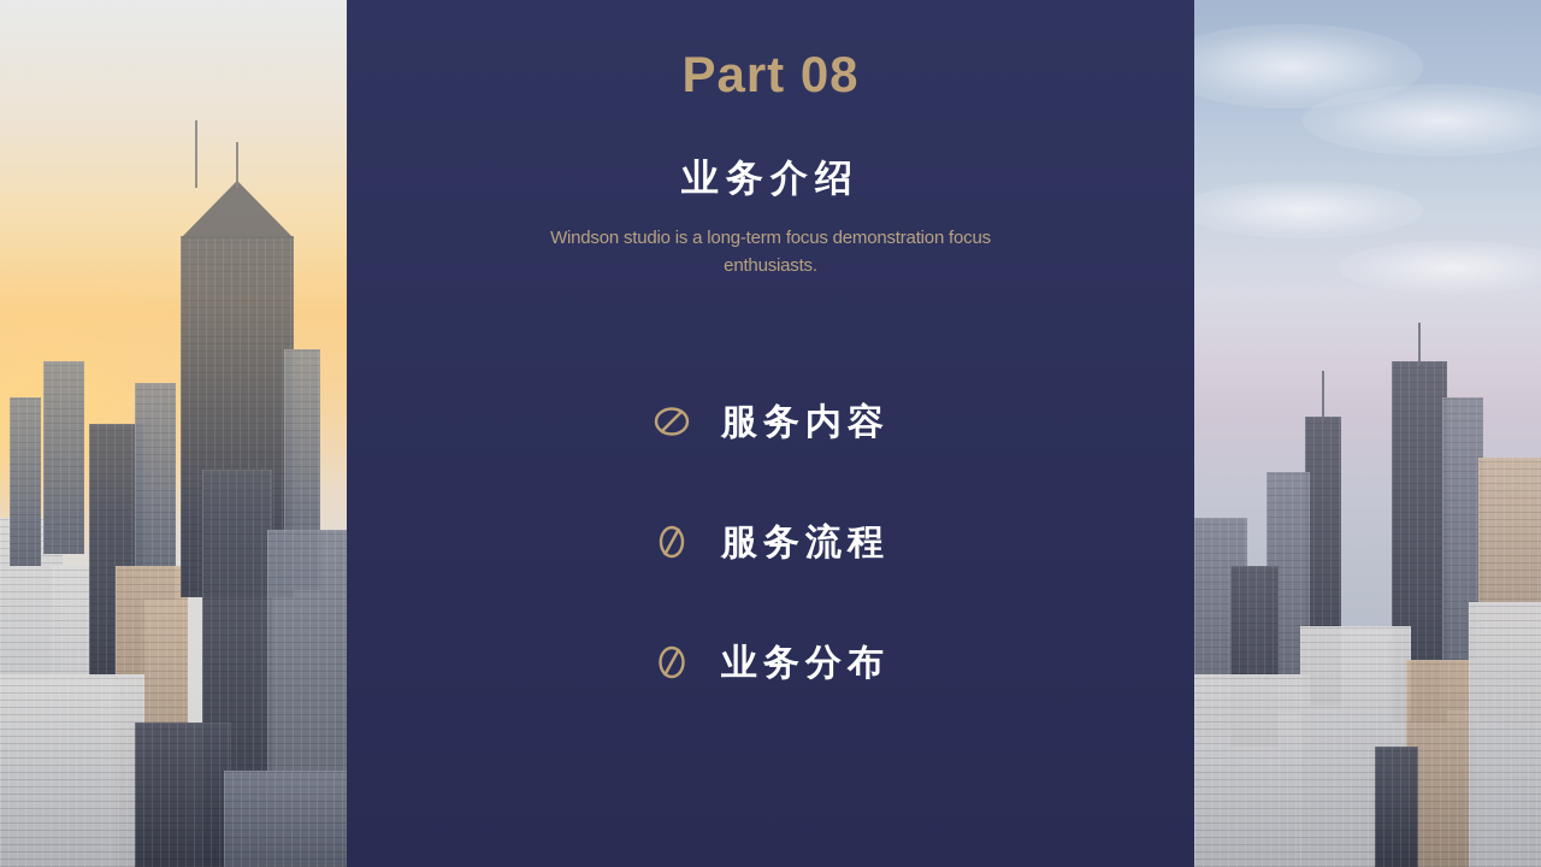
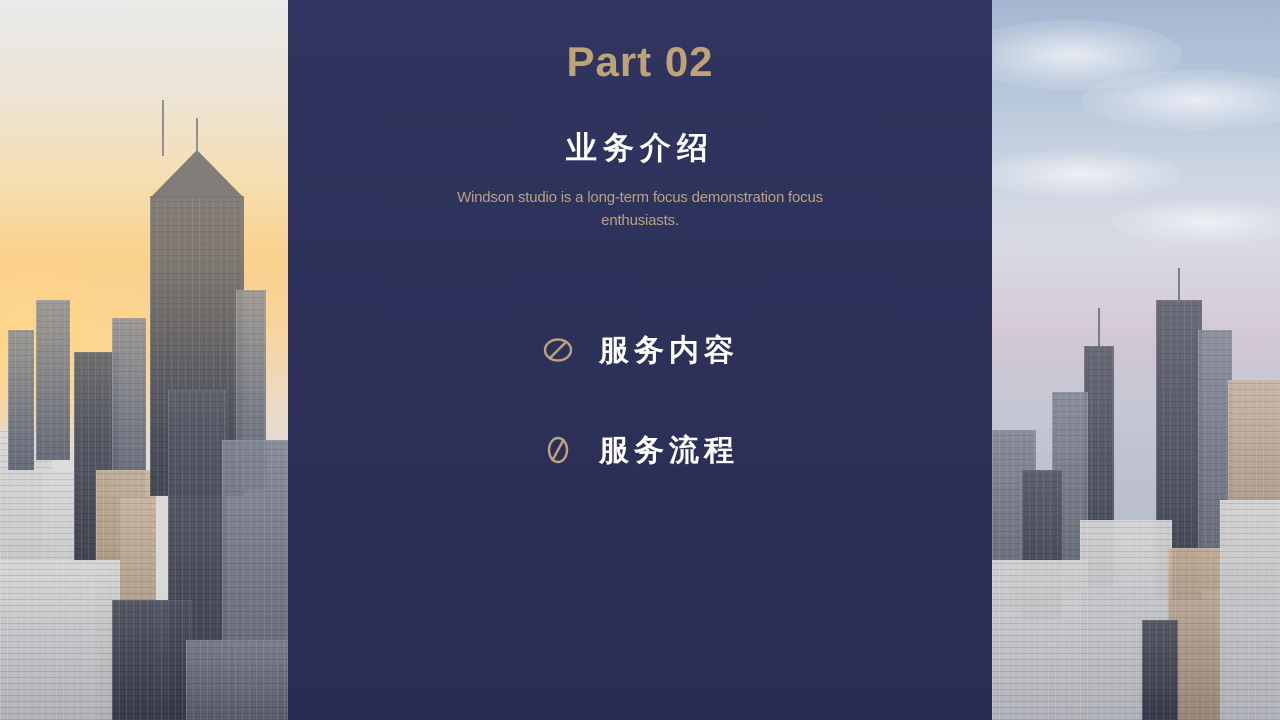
- Part 08
+ Part 02
  业务介绍
  Windson studio is a long-term focus demonstration focus enthusiasts.
  服务内容
  服务流程
- 业务分布
